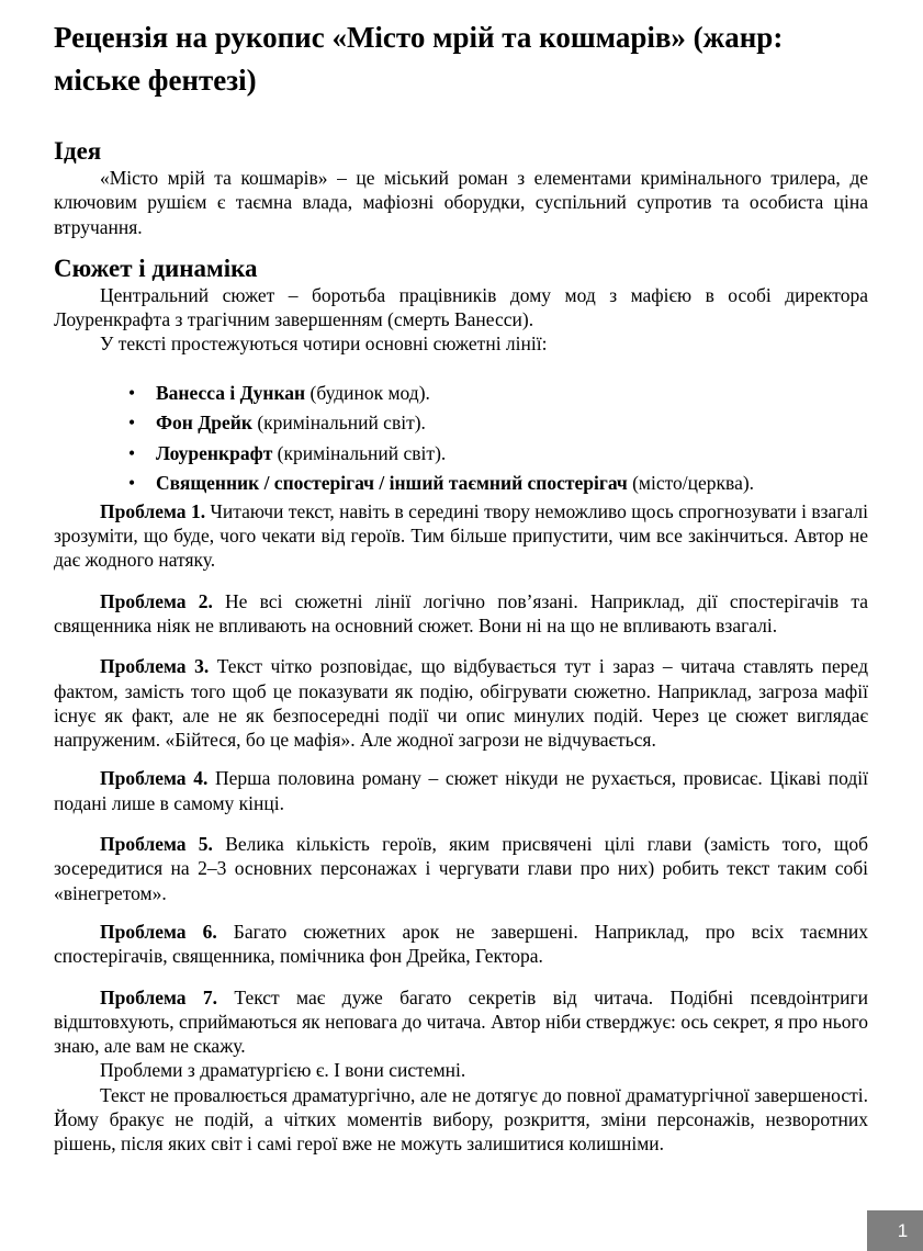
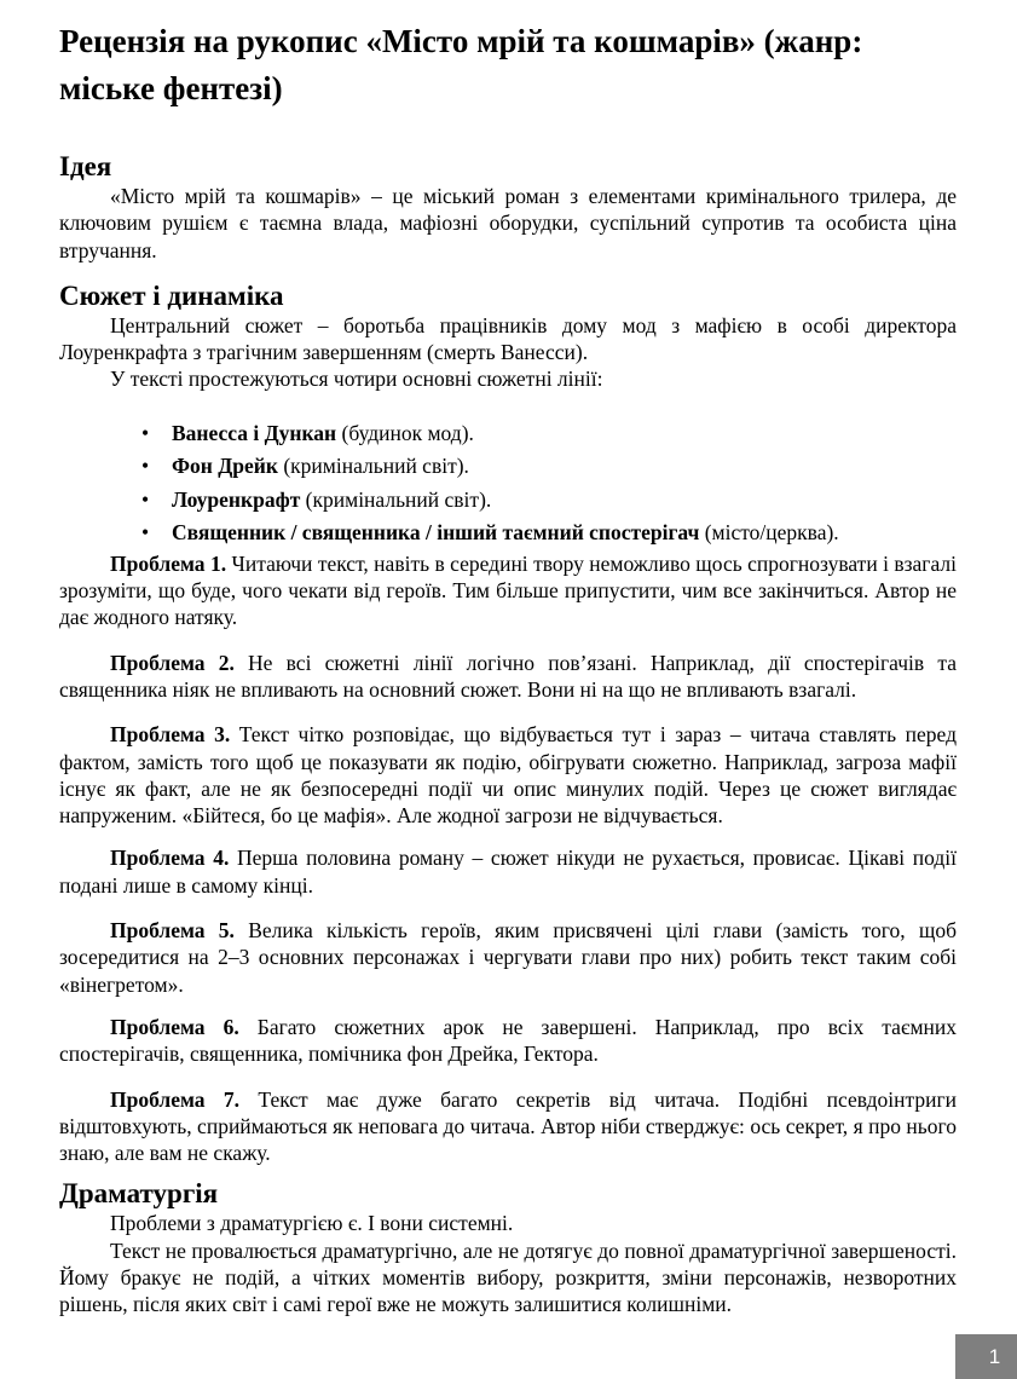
  Рецензія на рукопис «Місто мрій та кошмарів» (жанр: міське фентезі)
  Ідея
  «Місто мрій та кошмарів» – це міський роман з елементами кримінального трилера, де ключовим рушієм є таємна влада, мафіозні оборудки, суспільний супротив та особиста ціна втручання.
  Сюжет і динаміка
  Центральний сюжет – боротьба працівників дому мод з мафією в особі директора Лоуренкрафта з трагічним завершенням (смерть Ванесси).
  У тексті простежуються чотири основні сюжетні лінії:
  •
  Ванесса і Дункан (будинок мод).
  •
  Фон Дрейк (кримінальний світ).
  •
  Лоуренкрафт (кримінальний світ).
  •
- Священник / спостерігач / інший таємний спостерігач (місто/церква).
+ Священник / священника / інший таємний спостерігач (місто/церква).
  Проблема 1. Читаючи текст, навіть в середині твору неможливо щось спрогнозувати і взагалі зрозуміти, що буде, чого чекати від героїв. Тим більше припустити, чим все закінчиться. Автор не дає жодного натяку.
  Проблема 2. Не всі сюжетні лінії логічно пов’язані. Наприклад, дії спостерігачів та священника ніяк не впливають на основний сюжет. Вони ні на що не впливають взагалі.
  Проблема 3. Текст чітко розповідає, що відбувається тут і зараз – читача ставлять перед фактом, замість того щоб це показувати як подію, обігрувати сюжетно. Наприклад, загроза мафії існує як факт, але не як безпосередні події чи опис минулих подій. Через це сюжет виглядає напруженим. «Бійтеся, бо це мафія». Але жодної загрози не відчувається.
  Проблема 4. Перша половина роману – сюжет нікуди не рухається, провисає. Цікаві події подані лише в самому кінці.
  Проблема 5. Велика кількість героїв, яким присвячені цілі глави (замість того, щоб зосередитися на 2–3 основних персонажах і чергувати глави про них) робить текст таким собі «вінегретом».
  Проблема 6. Багато сюжетних арок не завершені. Наприклад, про всіх таємних спостерігачів, священника, помічника фон Дрейка, Гектора.
  Проблема 7. Текст має дуже багато секретів від читача. Подібні псевдоінтриги відштовхують, сприймаються як неповага до читача. Автор ніби стверджує: ось секрет, я про нього знаю, але вам не скажу.
+ Драматургія
  Проблеми з драматургією є. І вони системні.
  Текст не провалюється драматургічно, але не дотягує до повної драматургічної завершеності. Йому бракує не подій, а чітких моментів вибору, розкриття, зміни персонажів, незворотних рішень, після яких світ і самі герої вже не можуть залишитися колишніми.
  1
